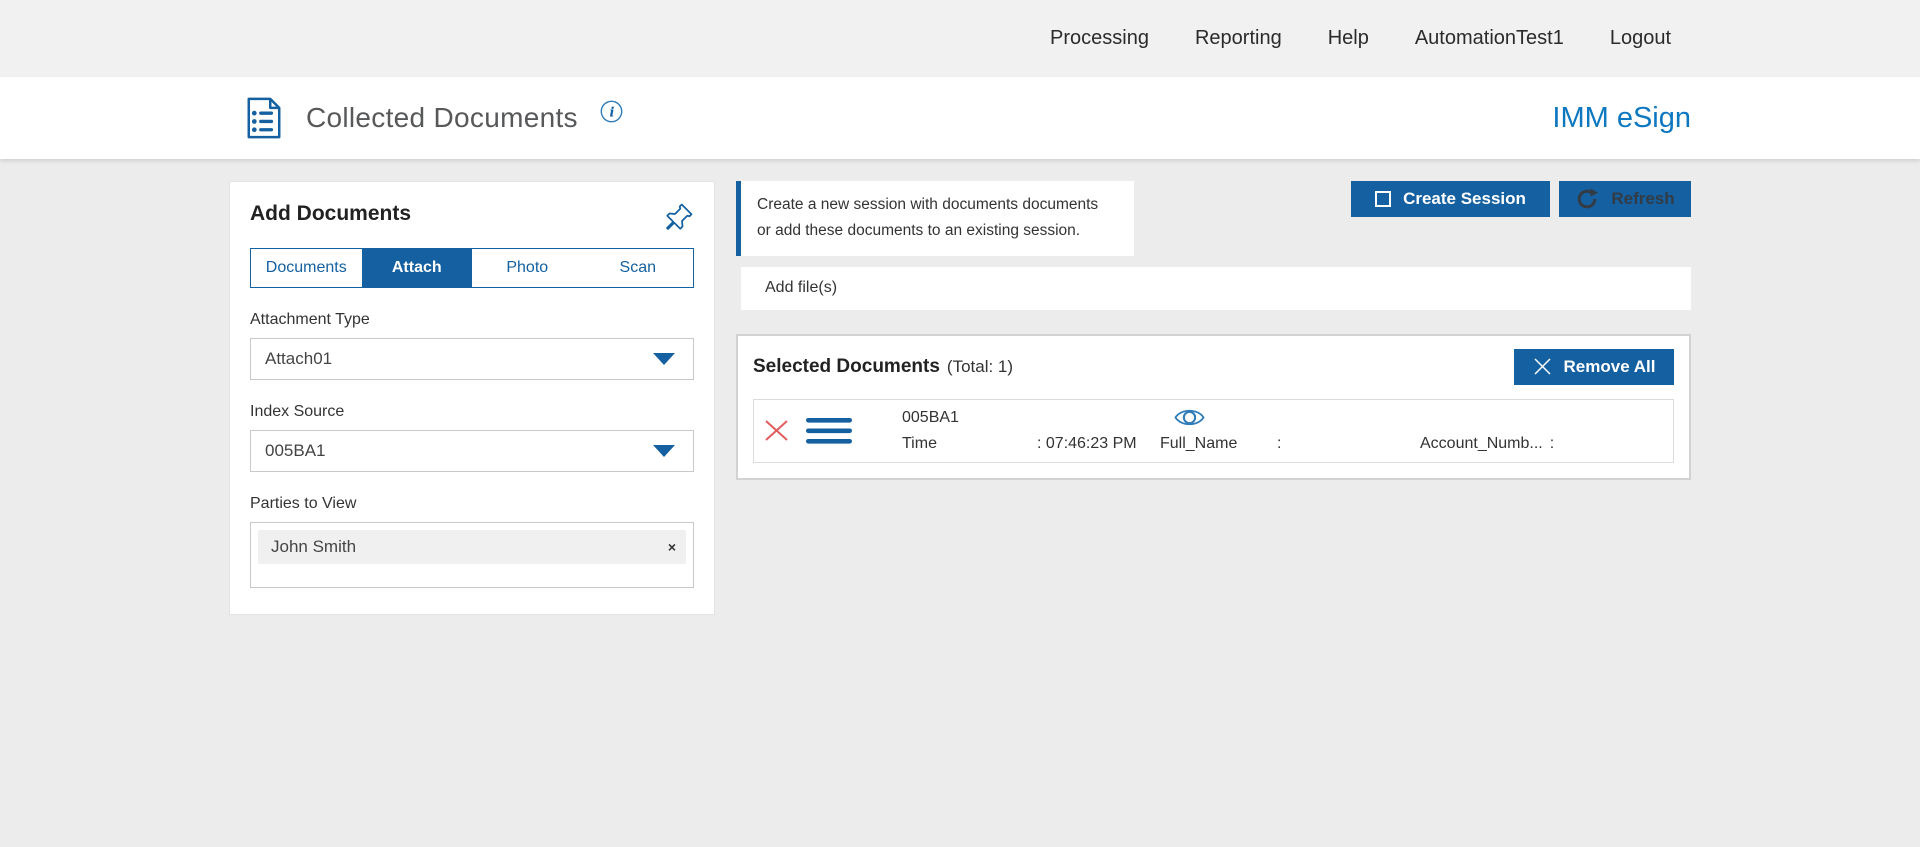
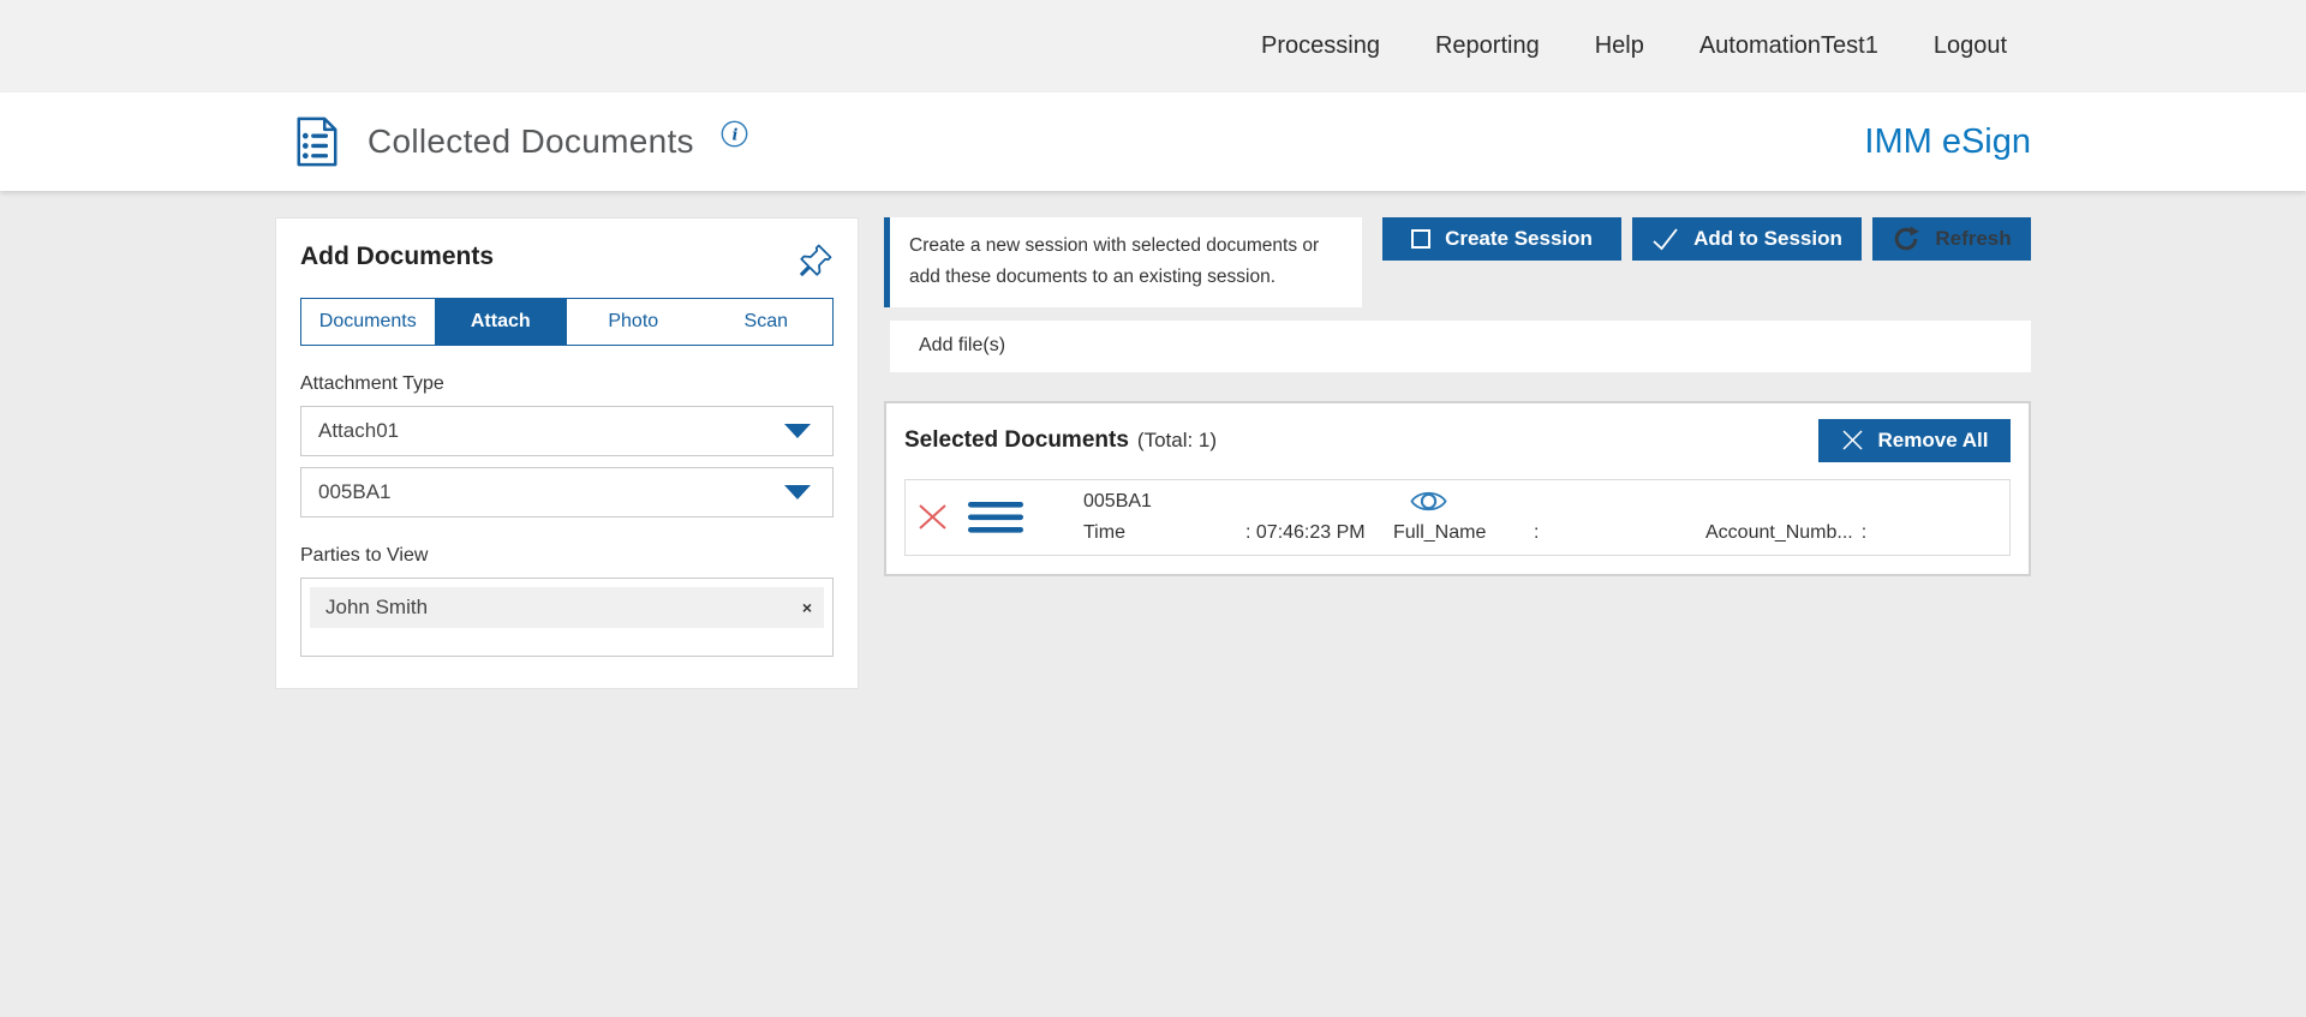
  Processing
  Reporting
  Help
  AutomationTest1
  Logout
  Collected Documents
  i
  IMM eSign
  Add Documents
  Documents
  Attach
  Photo
  Scan
  Attachment Type
  Attach01
- Index Source
  005BA1
  Parties to View
  John Smith
  ×
- Create a new session with documents documents or add these documents to an existing session.
+ Create a new session with selected documents or add these documents to an existing session.
  Create Session
+ Add to Session
  Refresh
  Add file(s)
  Selected Documents
  (Total: 1)
  Remove All
  005BA1
  Time
  : 07:46:23 PM
  Full_Name
  :
  Account_Numb...
  :
